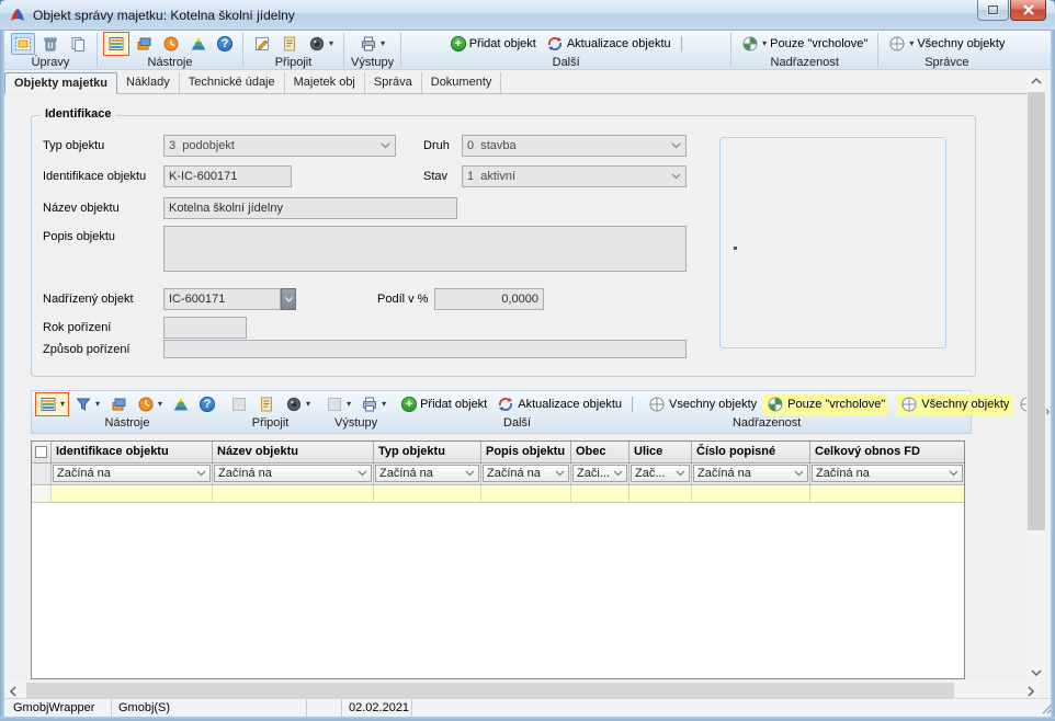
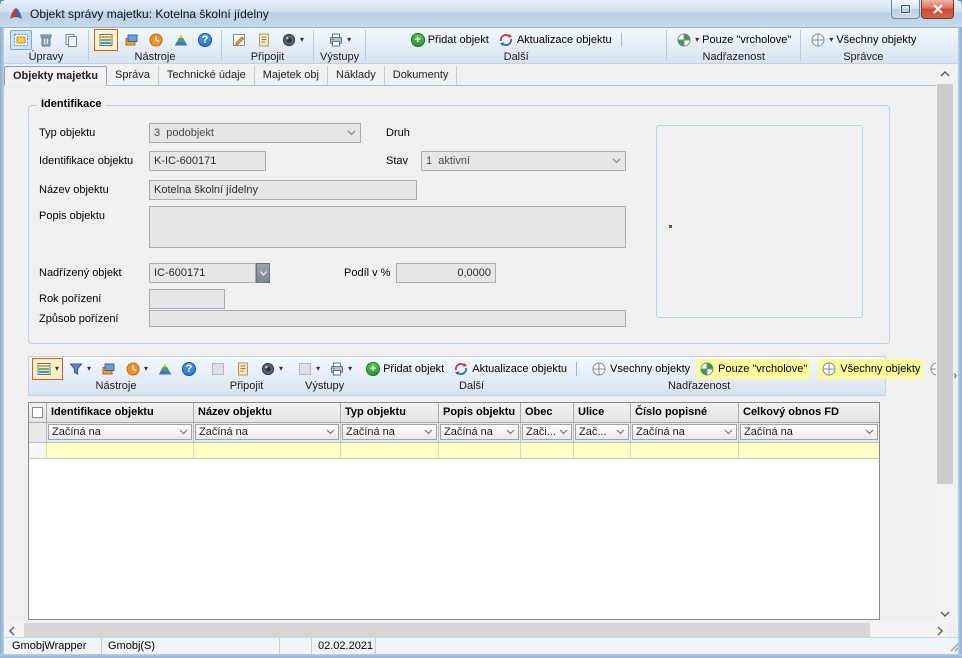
  Objekt správy majetku: Kotelna školní jídelny
  Úpravy
  ?
  Nástroje
  ▾
  Připojit
  ▾
  Výstupy
  +
  Přidat objekt
  Aktualizace objektu
  Další
  ▾
  Pouze "vrcholove"
  Nadřazenost
  ▾
  Všechny objekty
  Správce
  Objekty majetku
- Náklady
+ Správa
  Technické údaje
  Majetek obj
- Správa
+ Náklady
  Dokumenty
  Identifikace
  Typ objektu
  3 podobjekt
  Druh
- 0 stavba
  Identifikace objektu
  K-IC-600171
  Stav
  1 aktivní
  Název objektu
  Kotelna školní jídelny
  Popis objektu
  Nadřízený objekt
  IC-600171
  Podíl v %
  0,0000
  Rok pořízení
  Způsob pořízení
  ▾
  ▾
  ▾
  ?
  Nástroje
  ▾
  Připojit
  ▾
  ▾
  Výstupy
  +
  Přidat objekt
  Aktualizace objektu
  Další
  Vsechny objekty
  Pouze "vrcholove"
  Nadřazenost
  Všechny objekty
  ›
  Identifikace objektu
  Název objektu
  Typ objektu
  Popis objektu
  Obec
  Ulice
  Číslo popisné
  Celkový obnos FD
  Začíná na
  Začíná na
  Začíná na
  Začíná na
  Zači...
  Zač...
  Začíná na
  Začíná na
  GmobjWrapper
  Gmobj(S)
  02.02.2021
